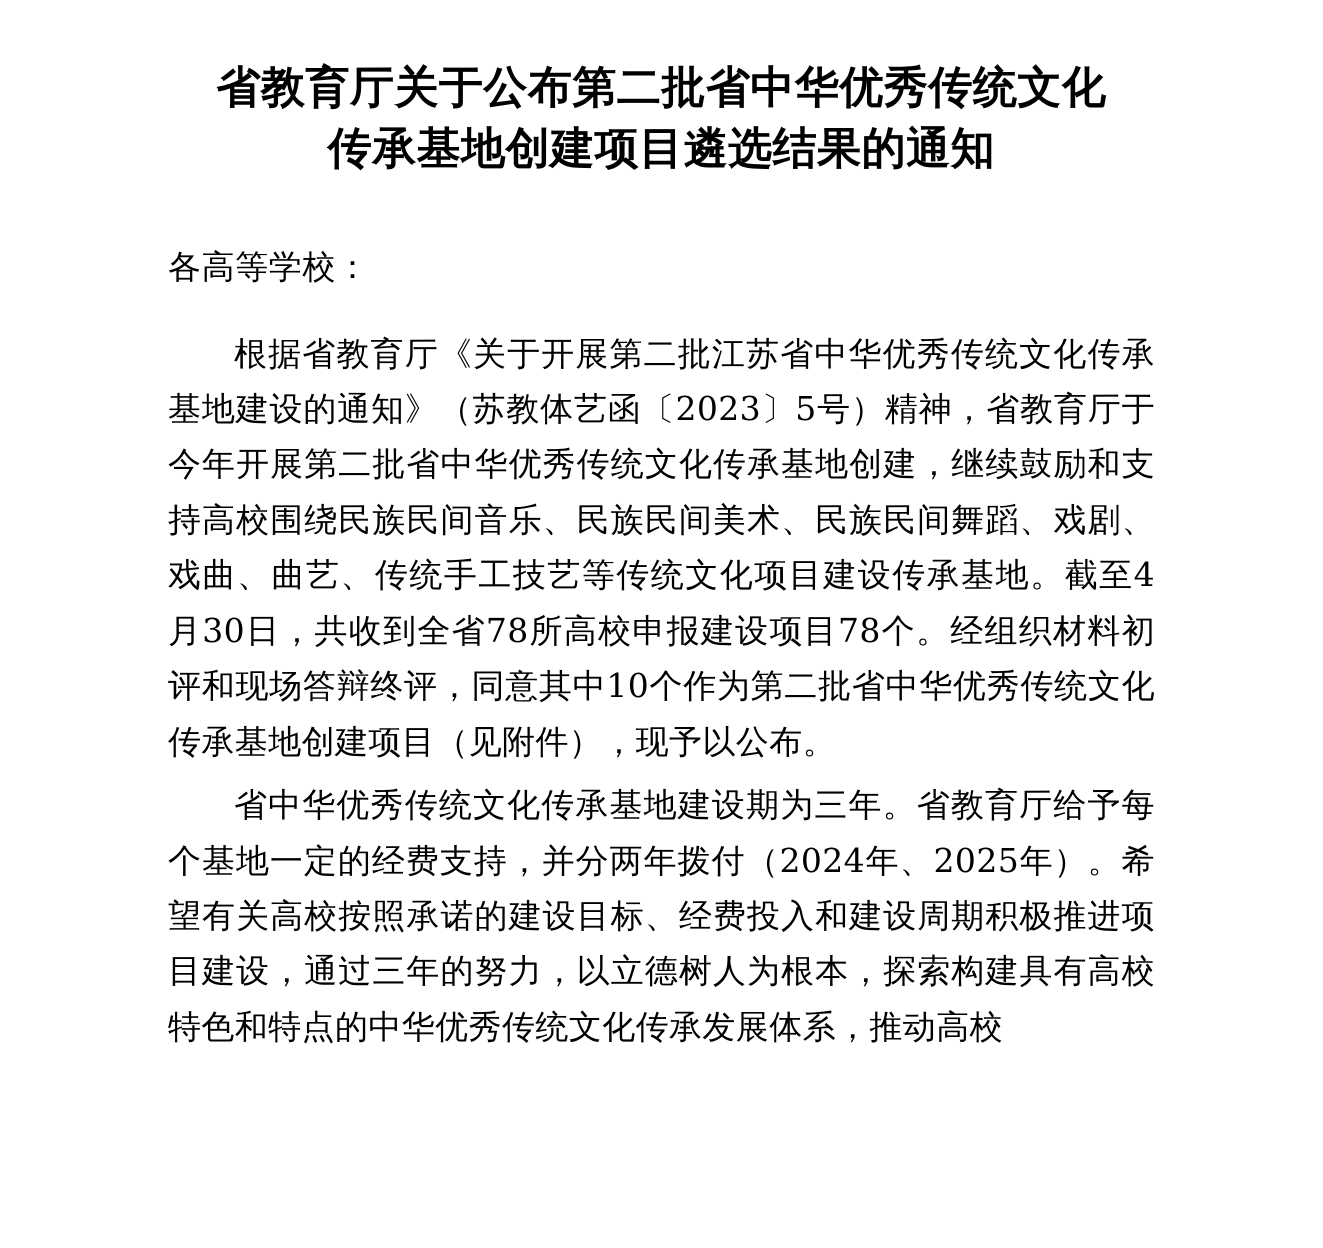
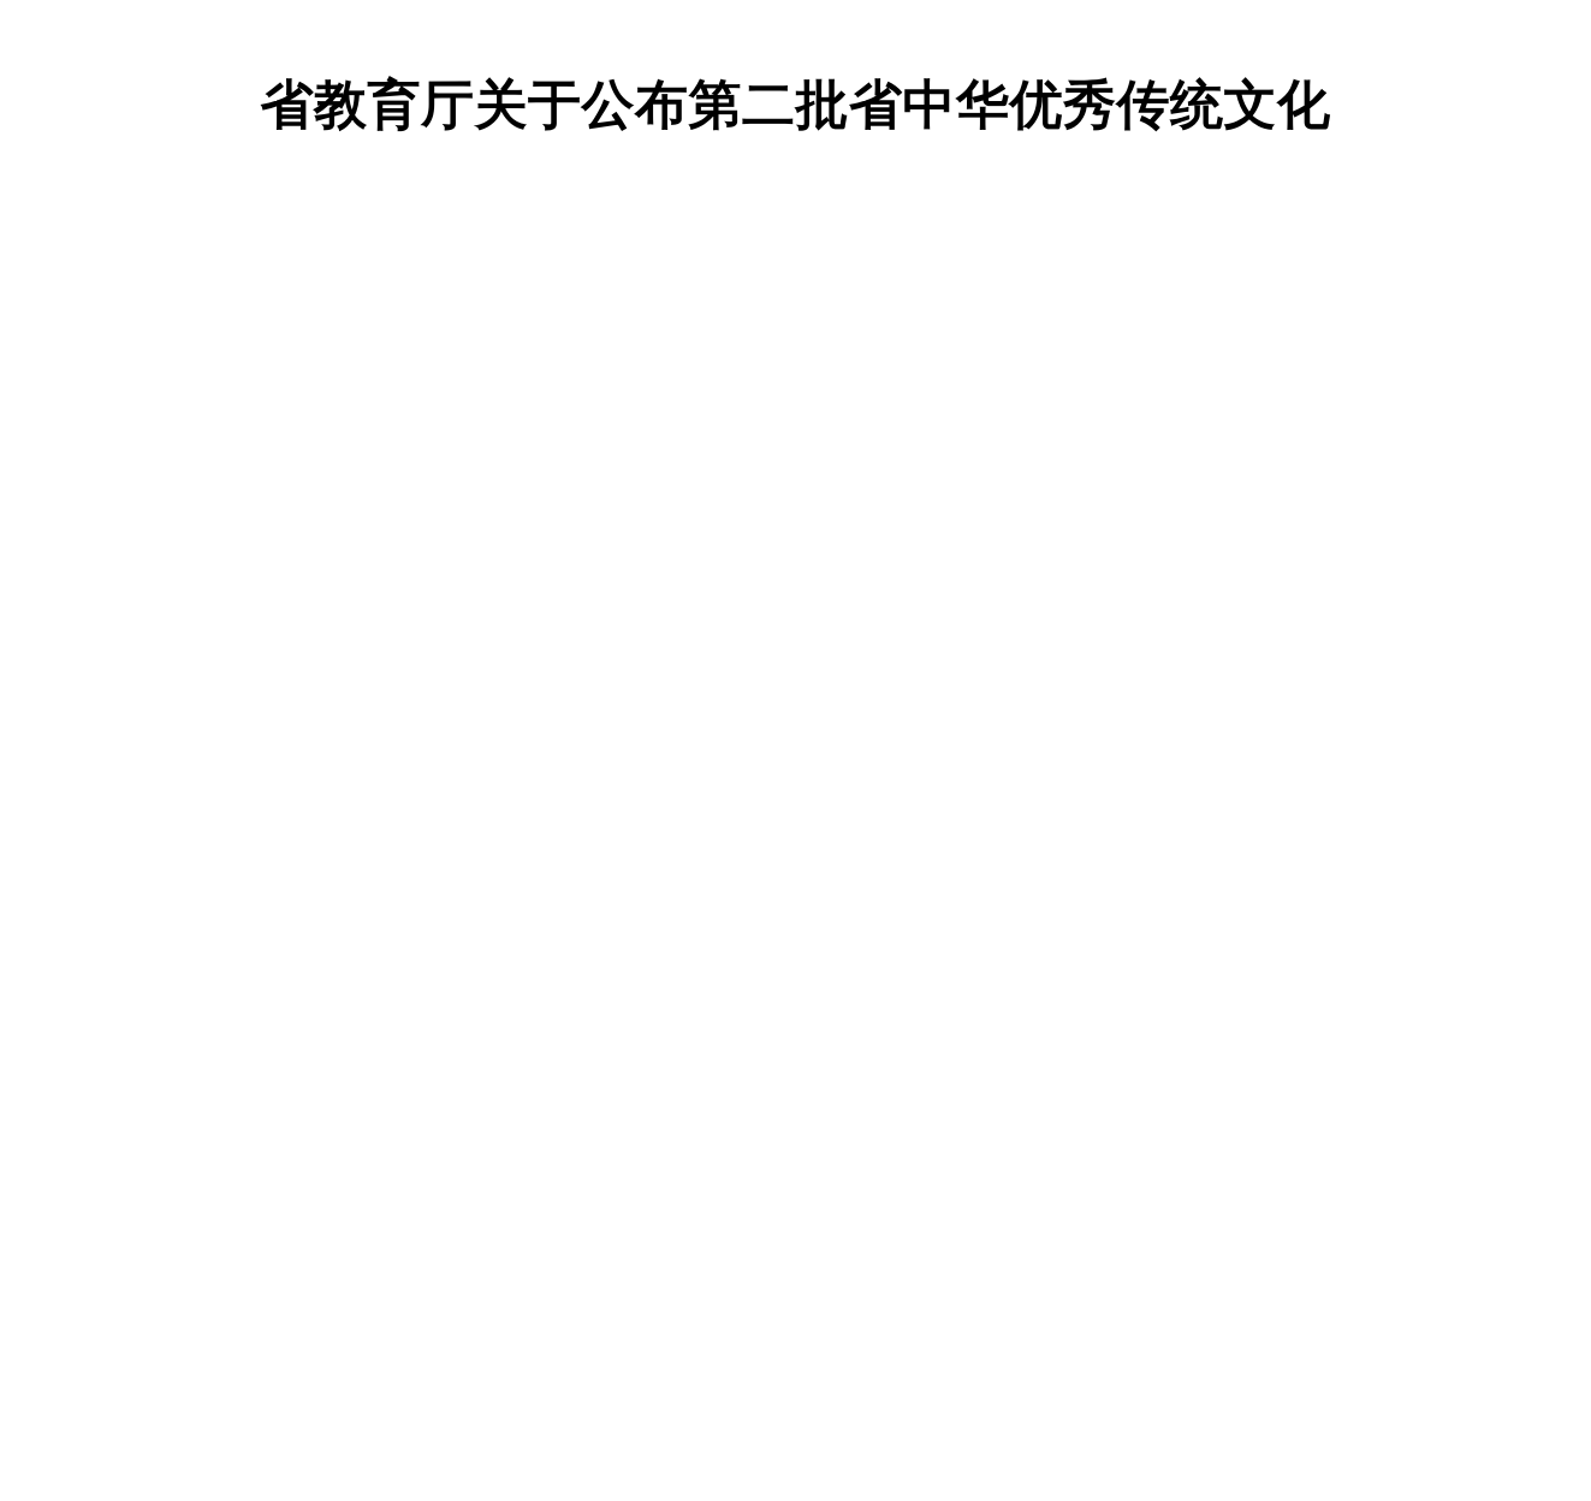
  省教育厅关于公布第二批省中华优秀传统文化
- 传承基地创建项目遴选结果的通知
- 各高等学校：
- 根据省教育厅《关于开展第二批江苏省中华优秀传统文化传承基地建设的通知》（苏教体艺函〔2023〕5号）精神，省教育厅于今年开展第二批省中华优秀传统文化传承基地创建，继续鼓励和支持高校围绕民族民间音乐、民族民间美术、民族民间舞蹈、戏剧、戏曲、曲艺、传统手工技艺等传统文化项目建设传承基地。截至4月30日，共收到全省78所高校申报建设项目78个。经组织材料初评和现场答辩终评，同意其中10个作为第二批省中华优秀传统文化传承基地创建项目（见附件），现予以公布。
- 省中华优秀传统文化传承基地建设期为三年。省教育厅给予每个基地一定的经费支持，并分两年拨付（2024年、2025年）。希望有关高校按照承诺的建设目标、经费投入和建设周期积极推进项目建设，通过三年的努力，以立德树人为根本，探索构建具有高校特色和特点的中华优秀传统文化传承发展体系，推动高校
